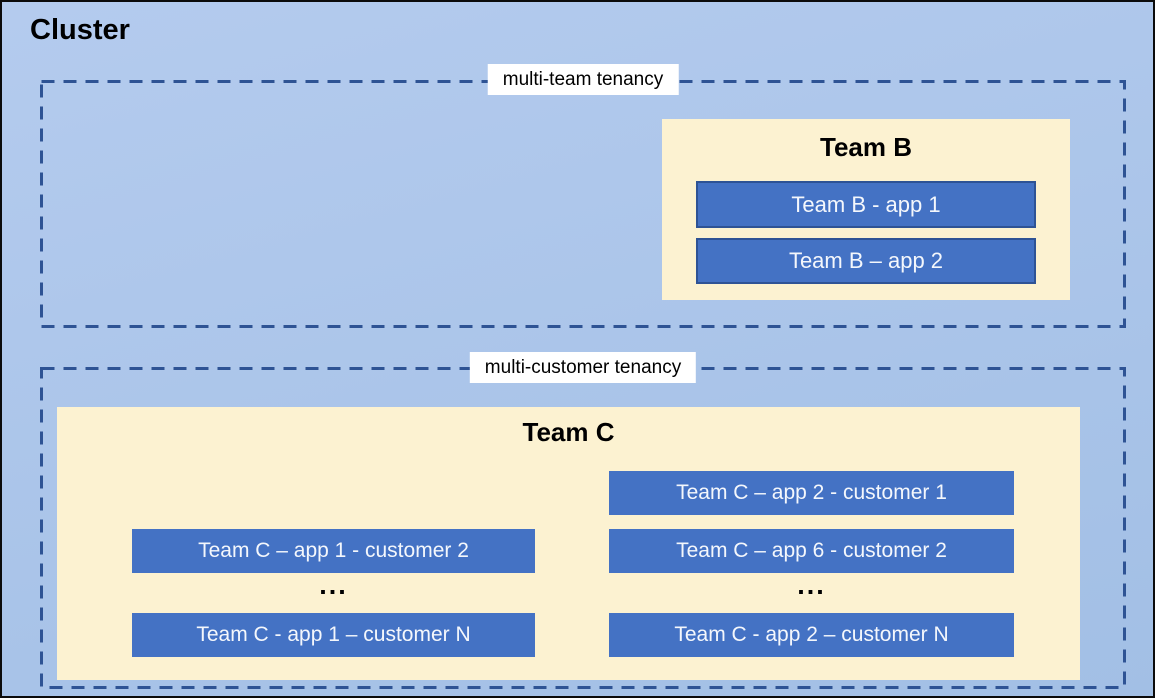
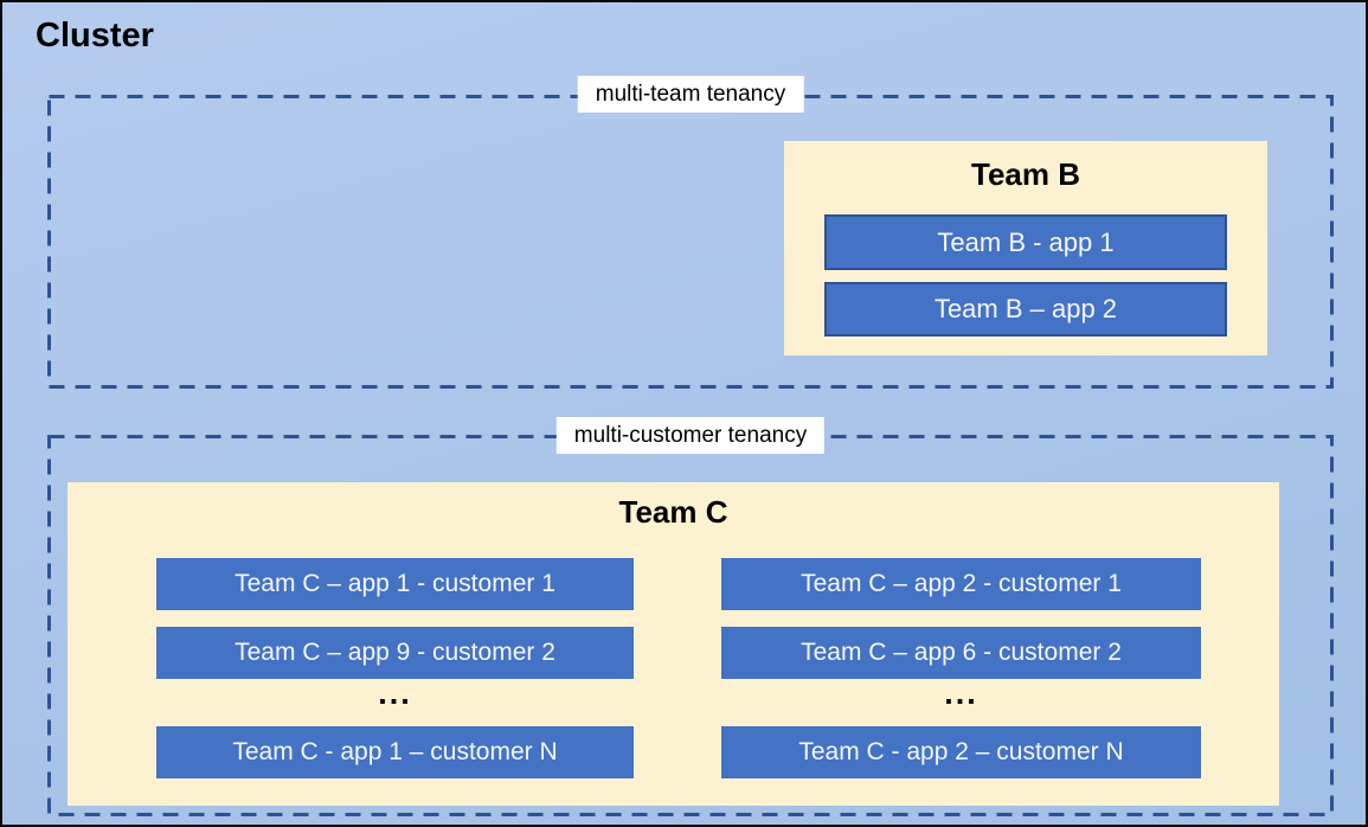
  Cluster
  multi-team tenancy
  Team B
  Team B - app 1
  Team B – app 2
  multi-customer tenancy
  Team C
+ Team C – app 1 - customer 1
- Team C – app 1 - customer 2
+ Team C – app 9 - customer 2
  ...
  Team C - app 1 – customer N
  Team C – app 2 - customer 1
  Team C – app 6 - customer 2
  ...
  Team C - app 2 – customer N
